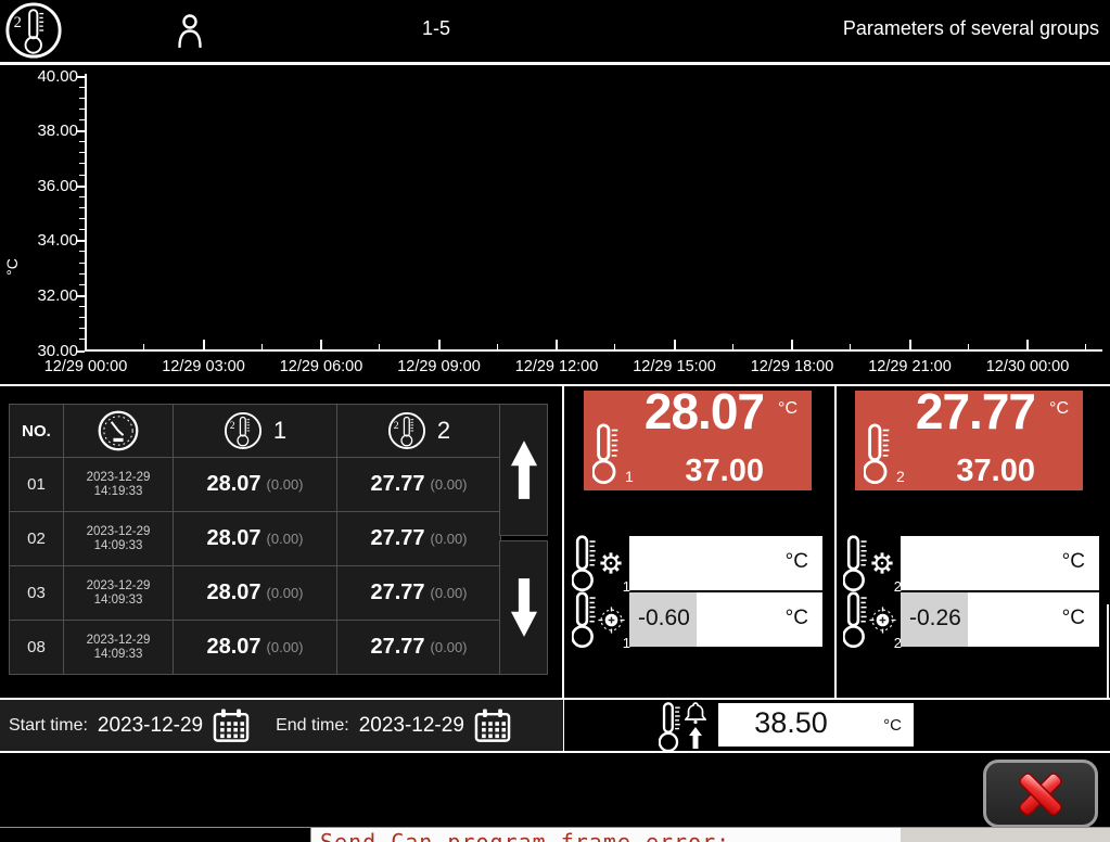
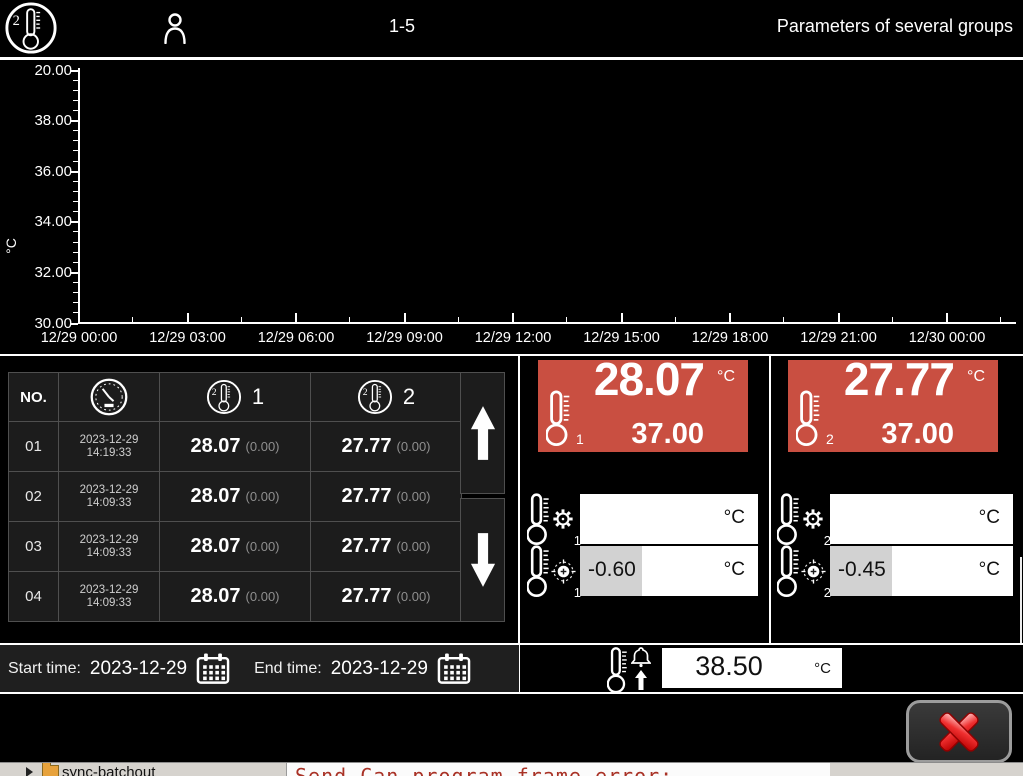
  1-5
  Parameters of several groups
- 40.00
+ 20.00
  38.00
  36.00
  34.00
  32.00
  30.00
  12/29 00:00
  12/29 03:00
  12/29 06:00
  12/29 09:00
  12/29 12:00
  12/29 15:00
  12/29 18:00
  12/29 21:00
  12/30 00:00
  NO.
  1
  2
  01
  2023-12-29
  14:19:33
  28.07
  (0.00)
  27.77
  (0.00)
  02
  2023-12-29
  14:09:33
  28.07
  (0.00)
  27.77
  (0.00)
  03
  2023-12-29
  14:09:33
  28.07
  (0.00)
  27.77
  (0.00)
- 08
+ 04
  2023-12-29
  14:09:33
  28.07
  (0.00)
  27.77
  (0.00)
  28.07
  °C
  37.00
  1
  1
  °C
  1
  -0.60
  °C
  27.77
  °C
  37.00
  2
  2
  °C
  2
- -0.26
+ -0.45
  °C
  Start time:
  2023-12-29
  End time:
  2023-12-29
  38.50
  °C
+ sync-batchout
